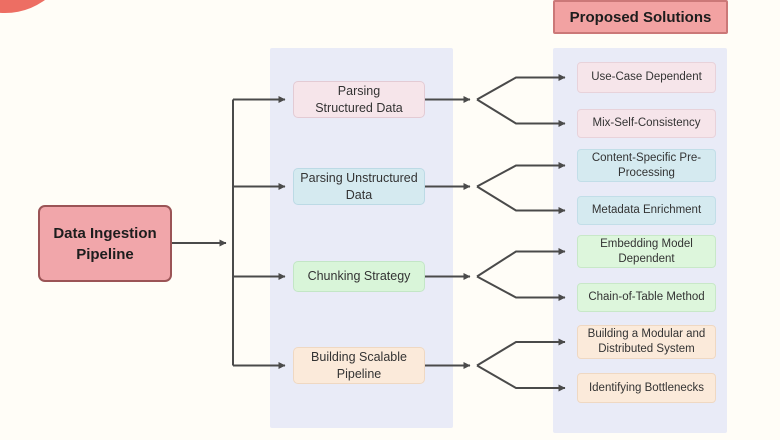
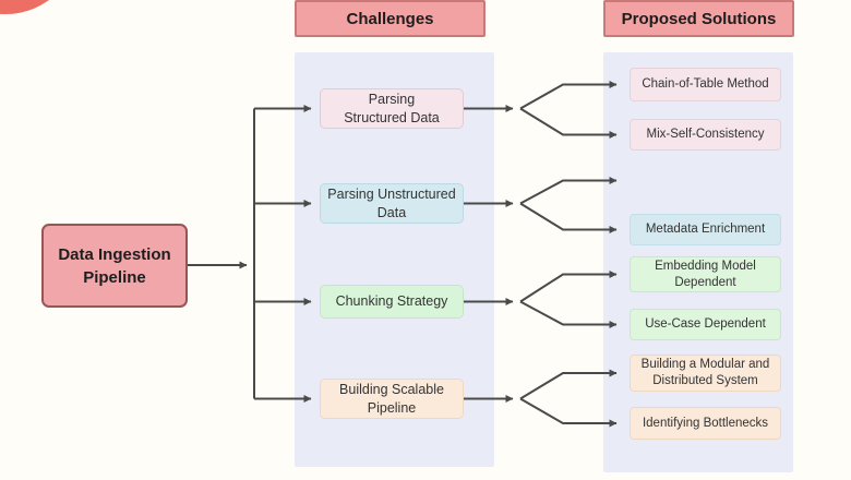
+ Challenges
  Proposed Solutions
  Data Ingestion
  Pipeline
  Parsing
  Structured Data
  Parsing Unstructured
  Data
  Chunking Strategy
  Building Scalable
  Pipeline
- Use-Case Dependent
+ Chain-of-Table Method
  Mix-Self-Consistency
- Content-Specific Pre-
- Processing
  Metadata Enrichment
  Embedding Model
  Dependent
- Chain-of-Table Method
+ Use-Case Dependent
  Building a Modular and
  Distributed System
  Identifying Bottlenecks
